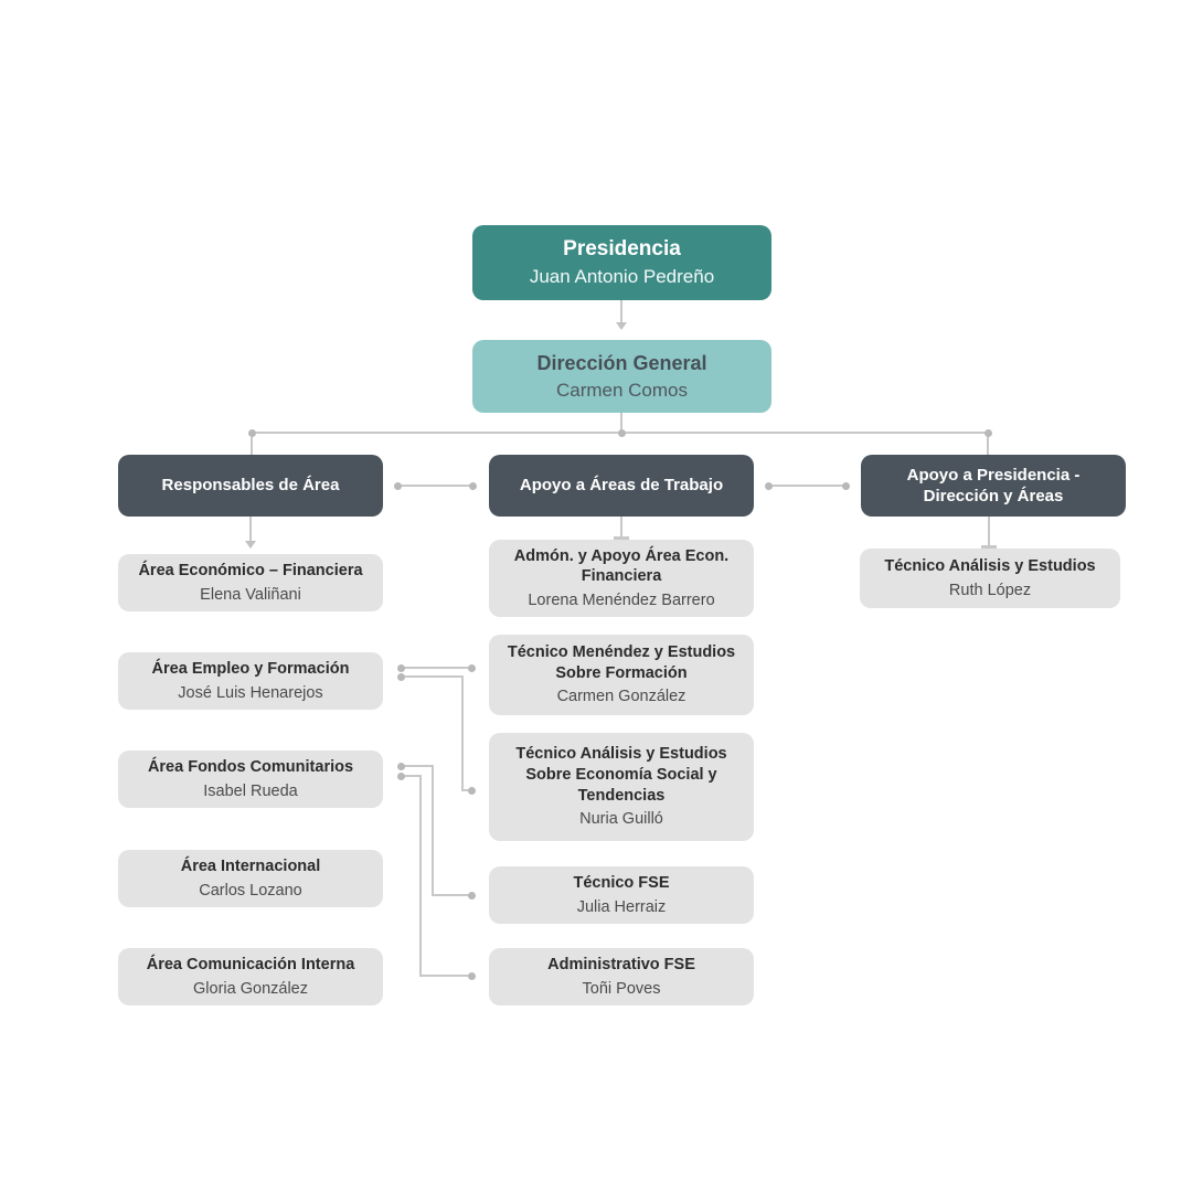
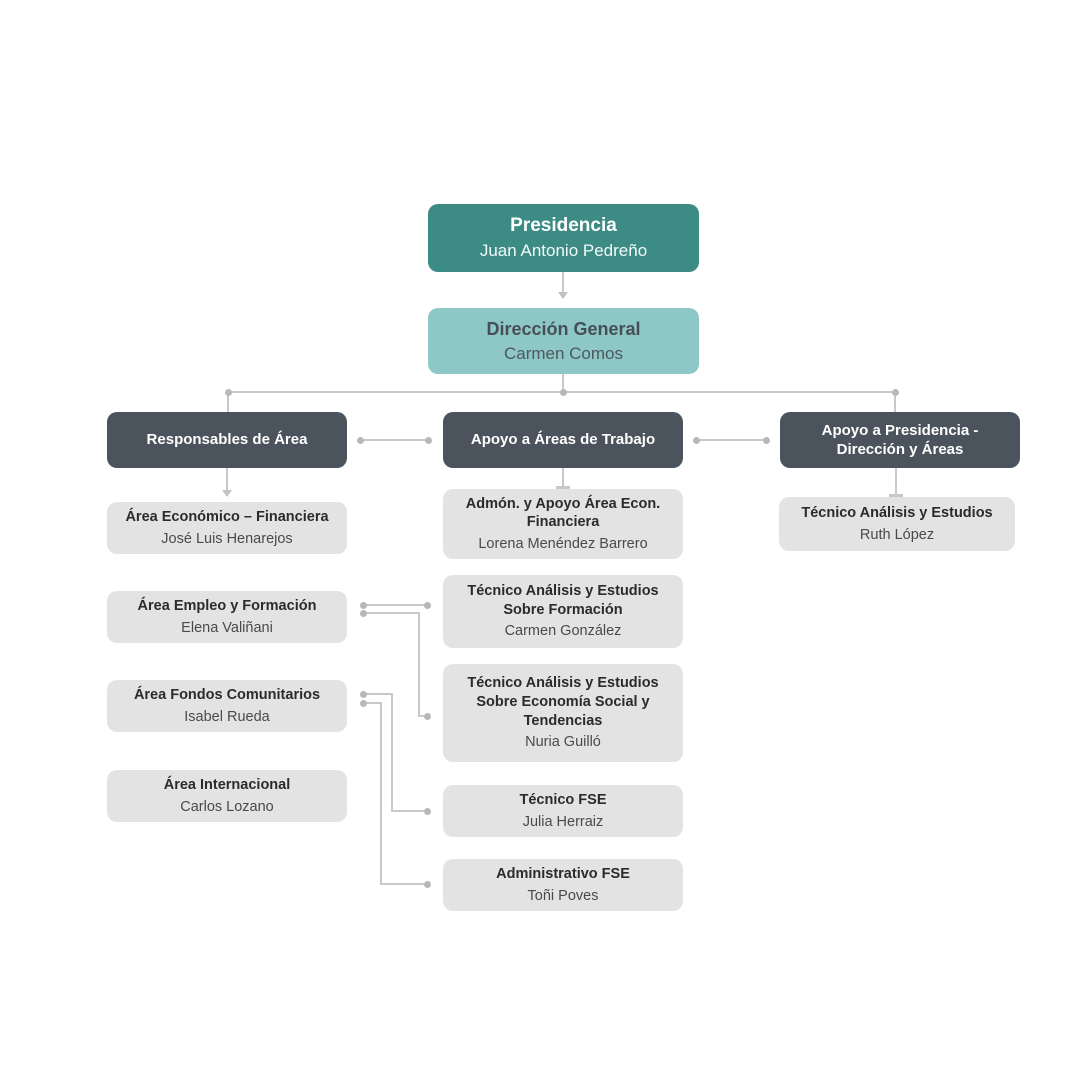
  Presidencia
  Juan Antonio Pedreño
  Dirección General
  Carmen Comos
  Responsables de Área
  Apoyo a Áreas de Trabajo
  Apoyo a Presidencia - Dirección y Áreas
  Área Económico – Financiera
- Elena Valiñani
+ José Luis Henarejos
  Área Empleo y Formación
- José Luis Henarejos
+ Elena Valiñani
  Área Fondos Comunitarios
  Isabel Rueda
  Área Internacional
  Carlos Lozano
- Área Comunicación Interna
- Gloria González
  Admón. y Apoyo Área Econ. Financiera
  Lorena Menéndez Barrero
- Técnico Menéndez y Estudios Sobre Formación
+ Técnico Análisis y Estudios Sobre Formación
  Carmen González
  Técnico Análisis y Estudios Sobre Economía Social y Tendencias
  Nuria Guilló
  Técnico FSE
  Julia Herraiz
  Administrativo FSE
  Toñi Poves
  Técnico Análisis y Estudios
  Ruth López
